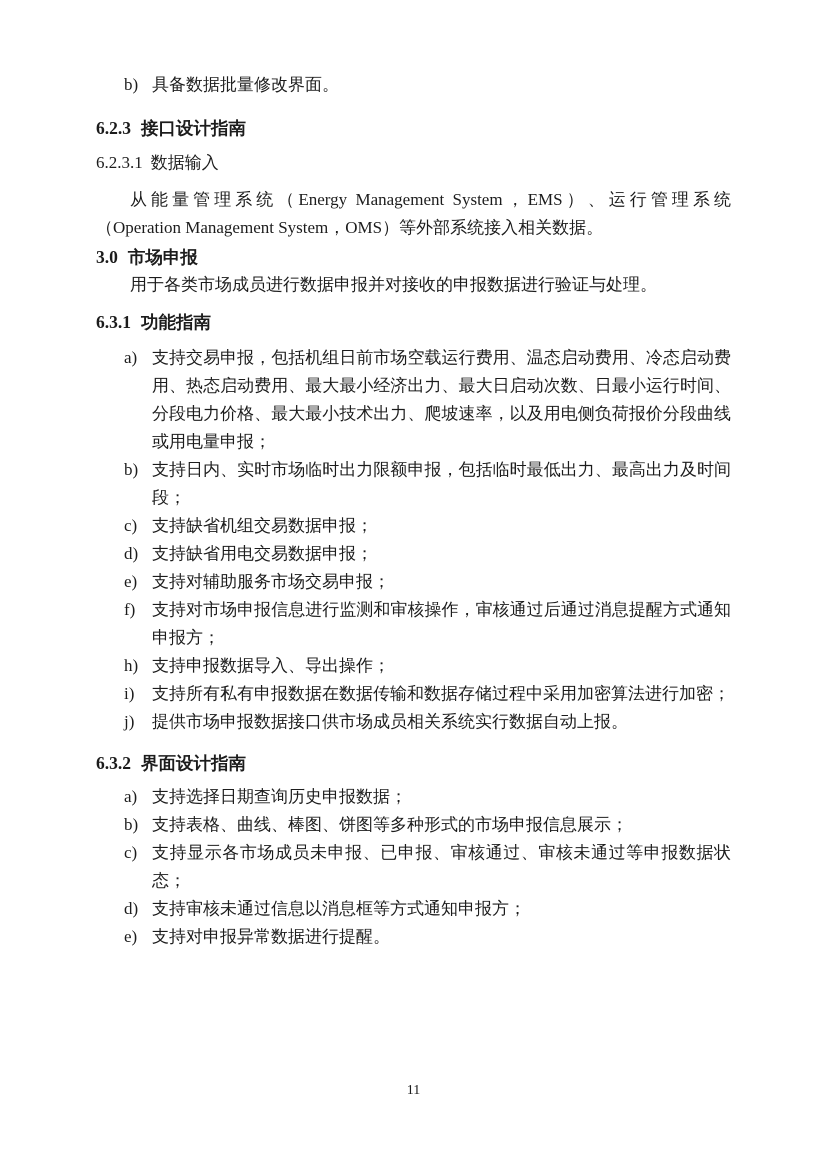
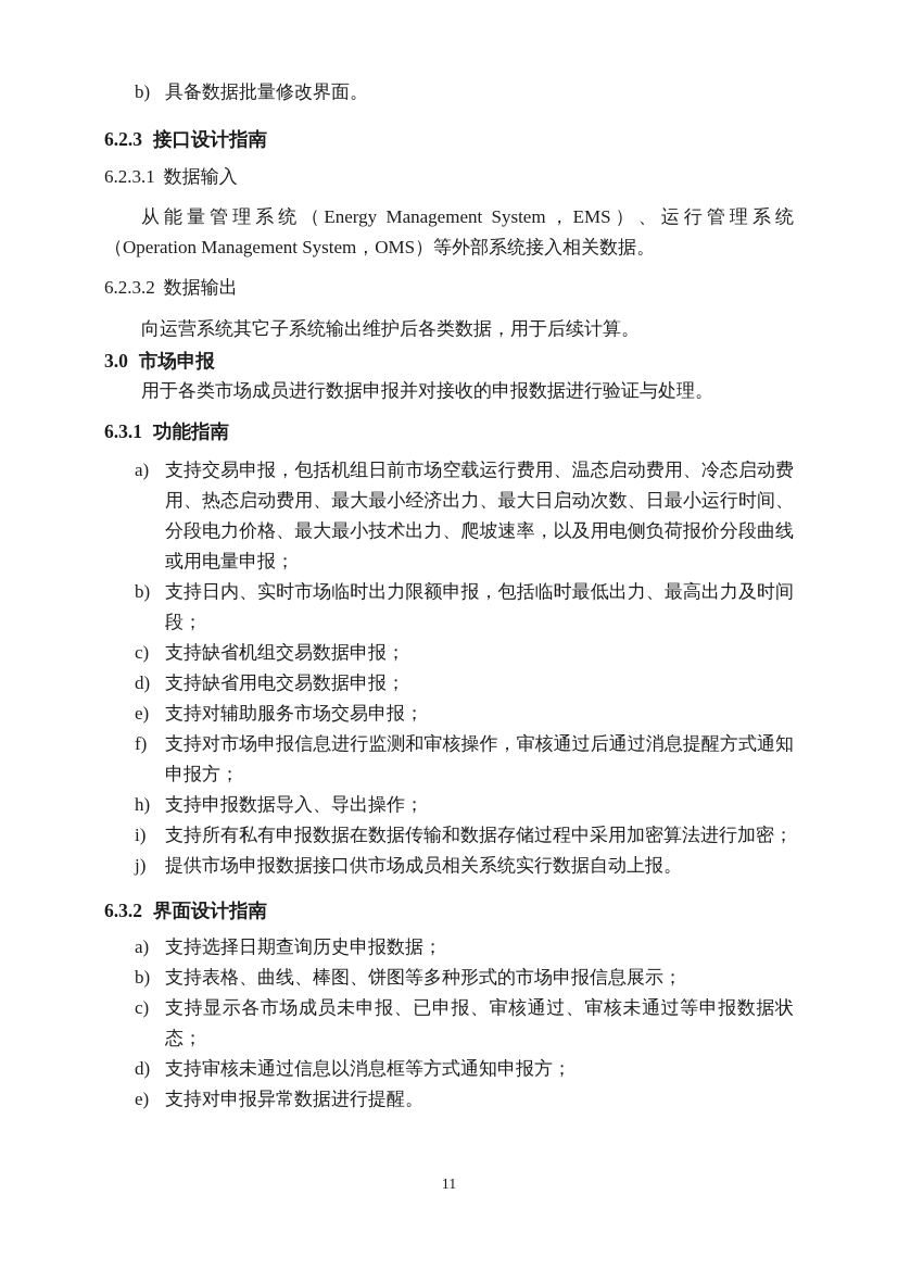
  b)
  具备数据批量修改界面。
  6.2.3 接口设计指南
  6.2.3.1 数据输入
  从能量管理系统（Energy Management System，EMS）、运行管理系统（Operation Management System，OMS）等外部系统接入相关数据。
+ 6.2.3.2 数据输出
+ 向运营系统其它子系统输出维护后各类数据，用于后续计算。
  3.0 市场申报
  用于各类市场成员进行数据申报并对接收的申报数据进行验证与处理。
  6.3.1 功能指南
  a)
  支持交易申报，包括机组日前市场空载运行费用、温态启动费用、冷态启动费用、热态启动费用、最大最小经济出力、最大日启动次数、日最小运行时间、分段电力价格、最大最小技术出力、爬坡速率，以及用电侧负荷报价分段曲线或用电量申报；
  b)
  支持日内、实时市场临时出力限额申报，包括临时最低出力、最高出力及时间段；
  c)
  支持缺省机组交易数据申报；
  d)
  支持缺省用电交易数据申报；
  e)
  支持对辅助服务市场交易申报；
  f)
  支持对市场申报信息进行监测和审核操作，审核通过后通过消息提醒方式通知申报方；
  h)
  支持申报数据导入、导出操作；
  i)
  支持所有私有申报数据在数据传输和数据存储过程中采用加密算法进行加密；
  j)
  提供市场申报数据接口供市场成员相关系统实行数据自动上报。
  6.3.2 界面设计指南
  a)
  支持选择日期查询历史申报数据；
  b)
  支持表格、曲线、棒图、饼图等多种形式的市场申报信息展示；
  c)
  支持显示各市场成员未申报、已申报、审核通过、审核未通过等申报数据状态；
  d)
  支持审核未通过信息以消息框等方式通知申报方；
  e)
  支持对申报异常数据进行提醒。
  11
